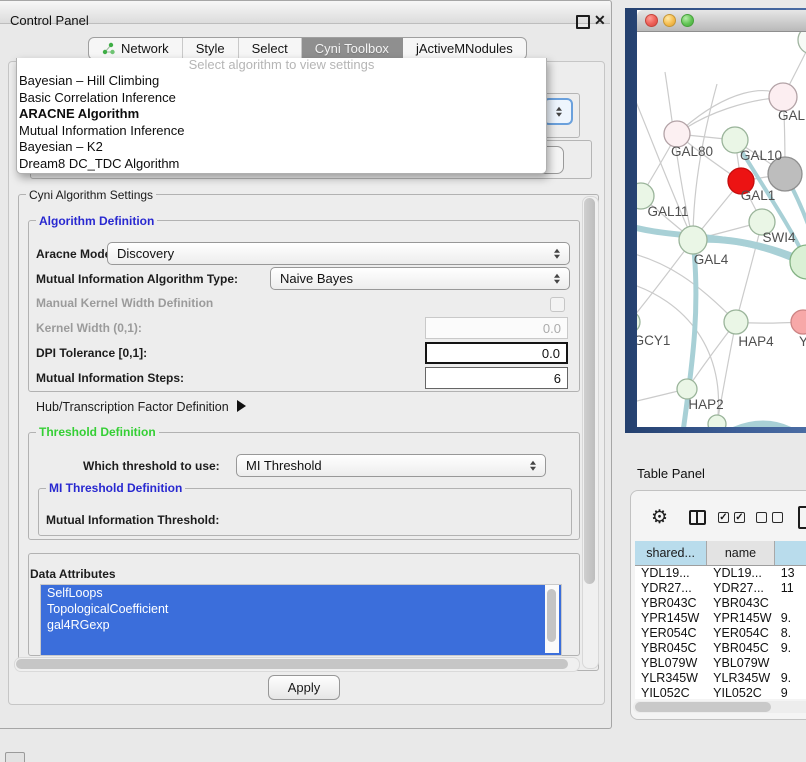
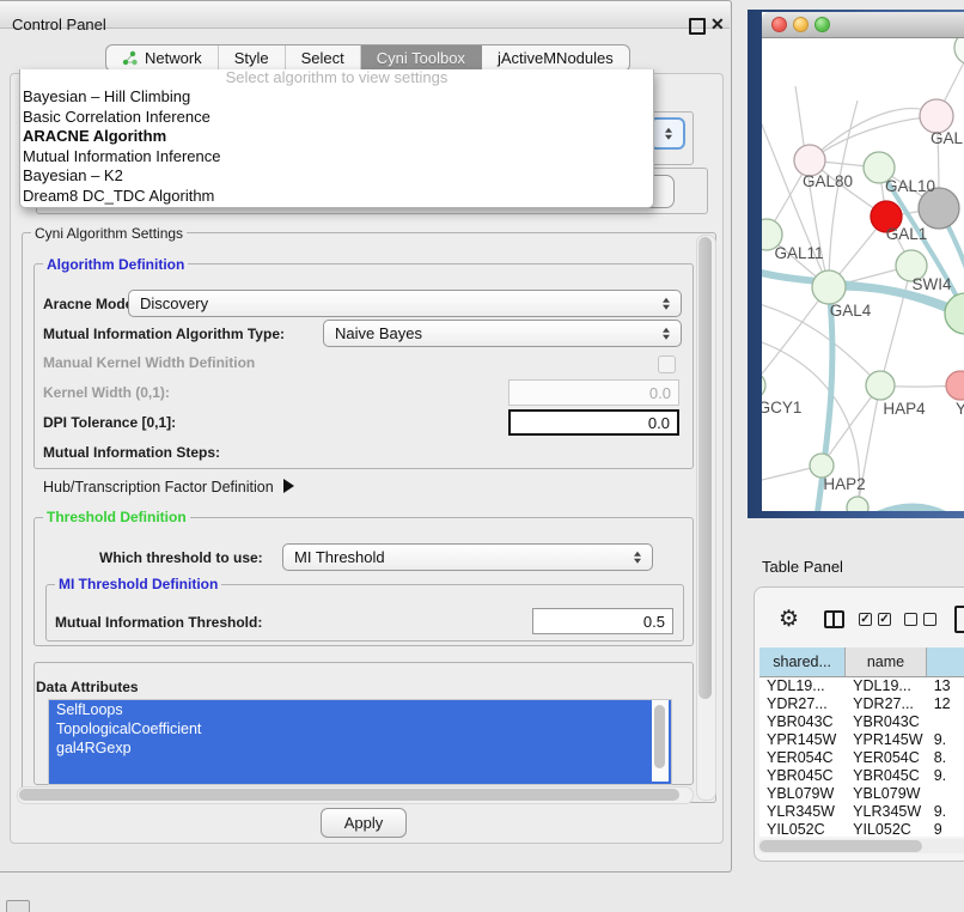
  Control Panel
  ✕
  Network
  Style
  Select
  Cyni Toolbox
  jActiveMNodules
  Select algorithm to view settings
  Bayesian – Hill Climbing
  Basic Correlation Inference
  ARACNE Algorithm
  Mutual Information Inference
  Bayesian – K2
  Dream8 DC_TDC Algorithm
  Cyni Algorithm Settings
  Algorithm Definition
  Aracne Mod
  Discovery
  Mutual Information Algorithm Type:
  Naive Bayes
  Manual Kernel Width Definition
  Kernel Width (0,1):
  0.0
  DPI Tolerance [0,1]:
  0.0
  Mutual Information Steps:
- 6
  Hub/Transcription Factor Definition
  Threshold Definition
  Which threshold to use:
  MI Threshold
  MI Threshold Definition
  Mutual Information Threshold:
+ 0.5
  Data Attributes
  SelfLoops
  TopologicalCoefficient
  gal4RGexp
  Apply
  GAL
  GAL80
  GAL10
  GAL1
  GAL11
  SWI4
  GAL4
  GCY1
  HAP4
  Y
  HAP2
  Table Panel
  ⚙
  ✓
  ✓
  shared...
  name
  YDL19...
  YDL19...
  13
  YDR27...
  YDR27...
- 11
+ 12
  YBR043C
  YBR043C
  YPR145W
  YPR145W
  9.
  YER054C
  YER054C
  8.
  YBR045C
  YBR045C
  9.
  YBL079W
  YBL079W
  YLR345W
  YLR345W
  9.
  YIL052C
  YIL052C
  9
